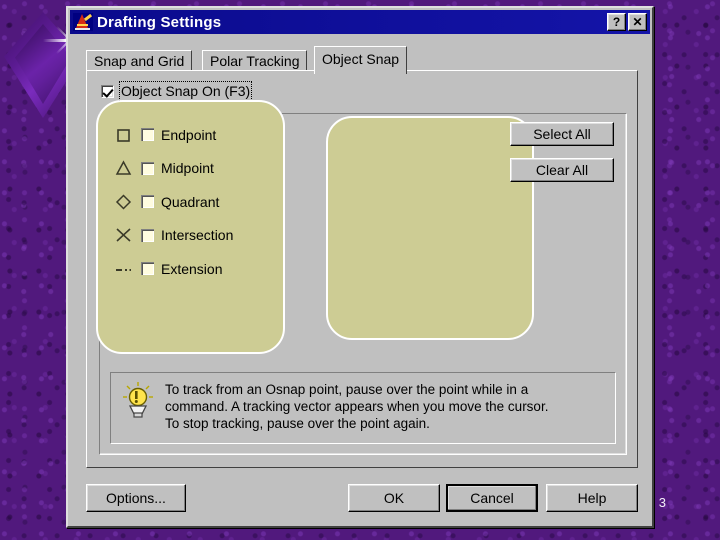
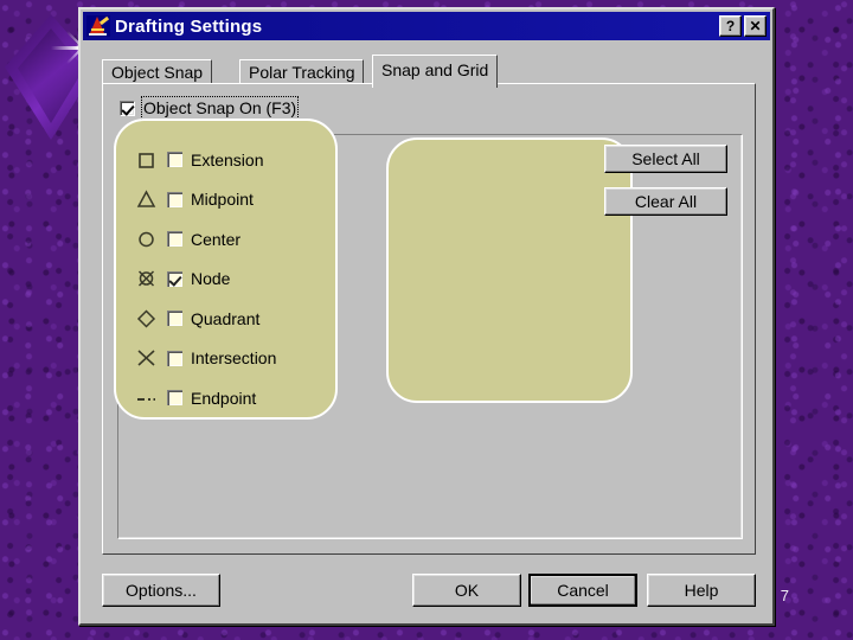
- 3
+ 7
  Drafting Settings
  ?
  ✕
- Snap and Grid
+ Object Snap
  Polar Tracking
- Object Snap
+ Snap and Grid
  Object Snap On (F3)
- Endpoint
+ Extension
  Midpoint
+ Center
+ Node
  Quadrant
  Intersection
- Extension
+ Endpoint
  Select All
  Clear All
- To track from an Osnap point, pause over the point while in a
- command. A tracking vector appears when you move the cursor.
- To stop tracking, pause over the point again.
  Options...
  OK
  Cancel
  Help
